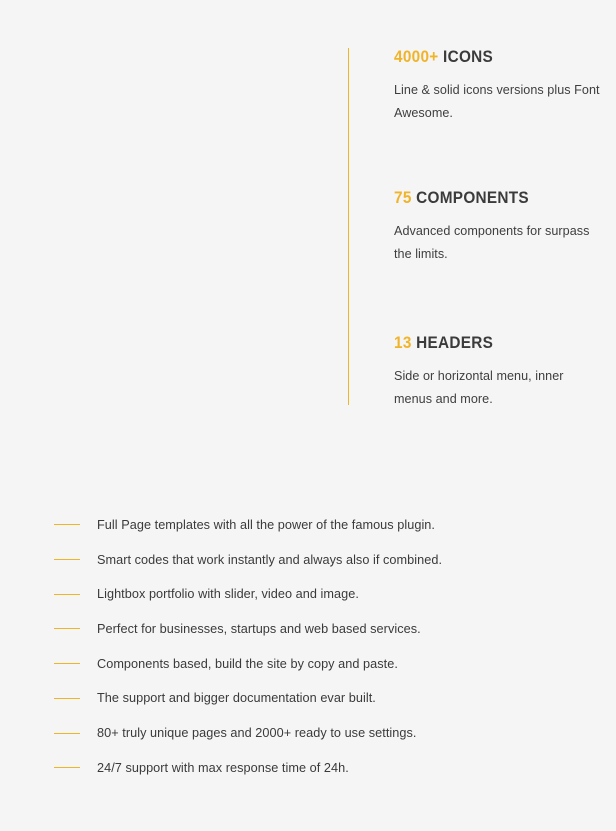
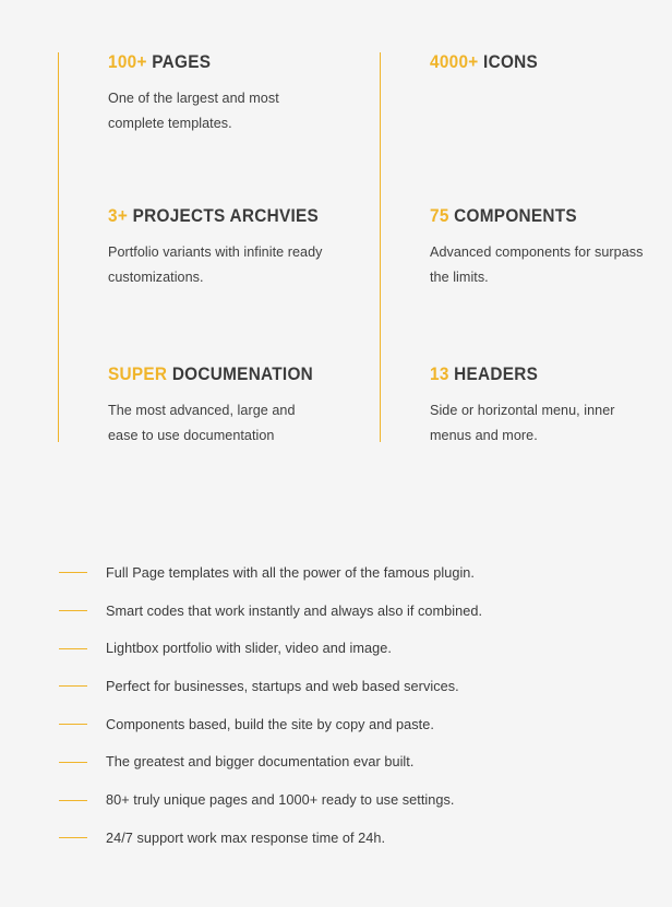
+ 100+ PAGES
+ One of the largest and most complete templates.
+ 3+ PROJECTS ARCHVIES
+ Portfolio variants with infinite ready customizations.
+ SUPER DOCUMENATION
+ The most advanced, large and ease to use documentation
  4000+ ICONS
- Line & solid icons versions plus Font Awesome.
  75 COMPONENTS
  Advanced components for surpass the limits.
  13 HEADERS
  Side or horizontal menu, inner menus and more.
  Full Page templates with all the power of the famous plugin.
  Smart codes that work instantly and always also if combined.
  Lightbox portfolio with slider, video and image.
  Perfect for businesses, startups and web based services.
  Components based, build the site by copy and paste.
- The support and bigger documentation evar built.
+ The greatest and bigger documentation evar built.
- 80+ truly unique pages and 2000+ ready to use settings.
+ 80+ truly unique pages and 1000+ ready to use settings.
- 24/7 support with max response time of 24h.
+ 24/7 support work max response time of 24h.
